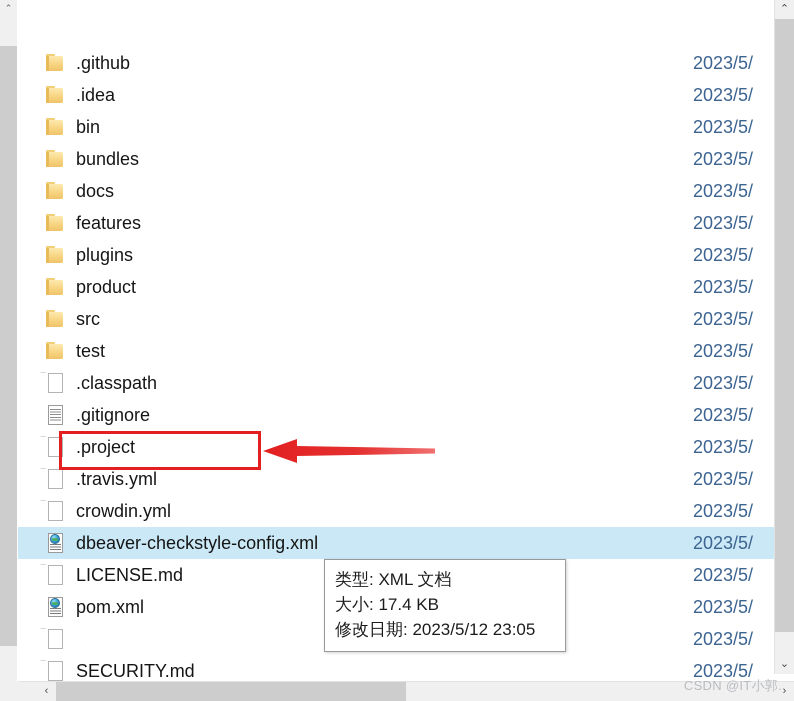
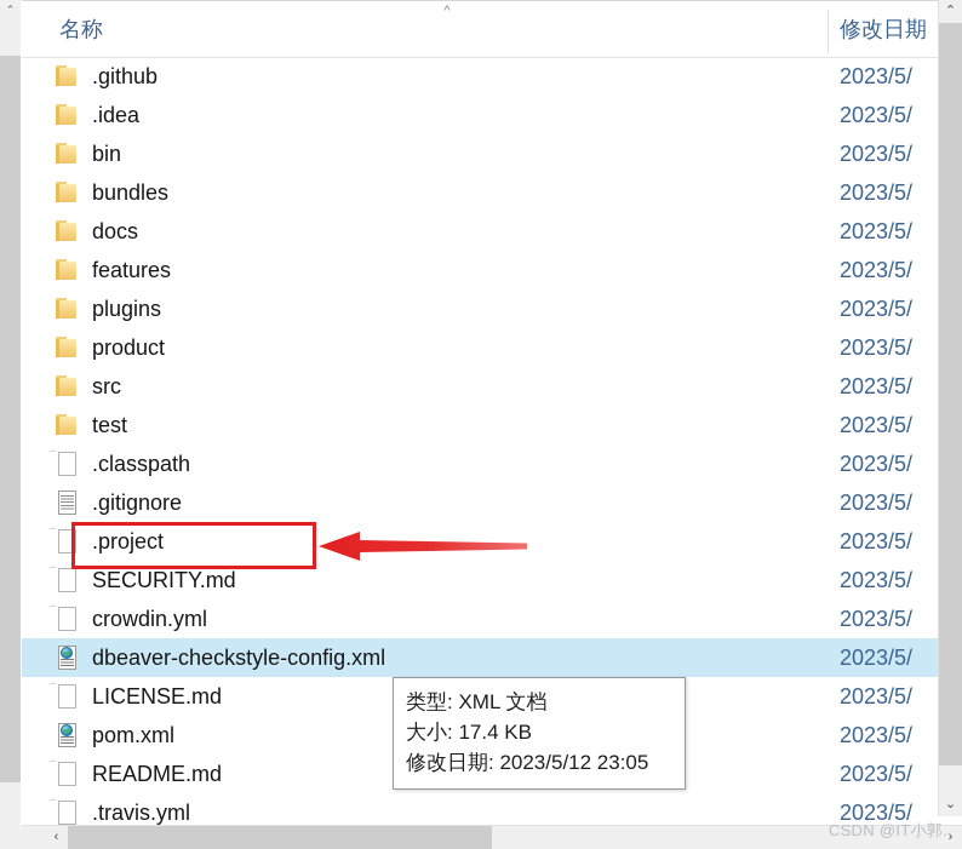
  ⌃
+ ^
+ 名称
+ 修改日期
  .github
  2023/5/
  .idea
  2023/5/
  bin
  2023/5/
  bundles
  2023/5/
  docs
  2023/5/
  features
  2023/5/
  plugins
  2023/5/
  product
  2023/5/
  src
  2023/5/
  test
  2023/5/
  .classpath
  2023/5/
  .gitignore
  2023/5/
  .project
  2023/5/
- .travis.yml
+ SECURITY.md
  2023/5/
  crowdin.yml
  2023/5/
  dbeaver-checkstyle-config.xml
  2023/5/
  LICENSE.md
  2023/5/
  pom.xml
  2023/5/
+ README.md
  2023/5/
- SECURITY.md
+ .travis.yml
  2023/5/
  类型: XML 文档
  大小: 17.4 KB
  修改日期: 2023/5/12 23:05
  ⌃
  ⌄
  ‹
  ›
  CSDN @IT小郭.
